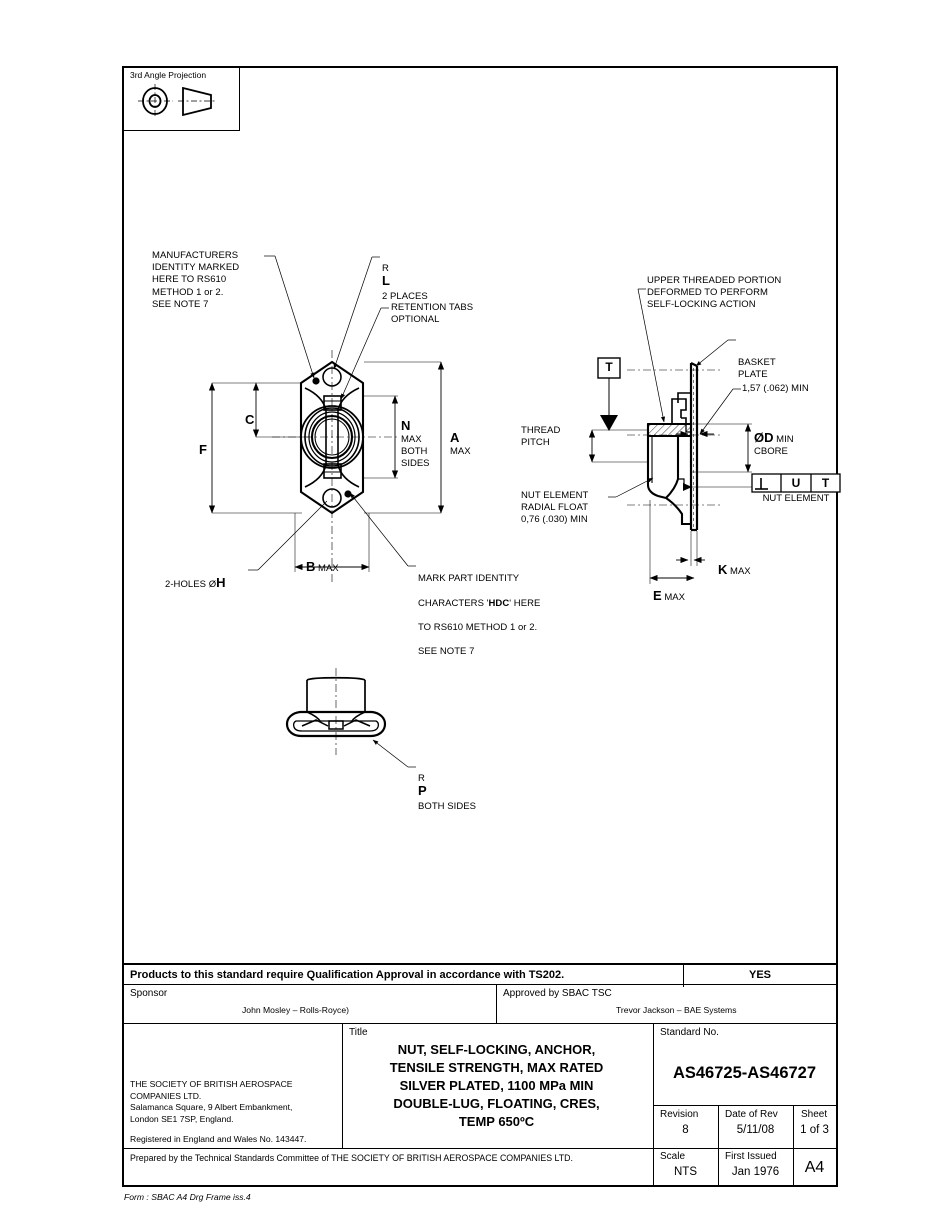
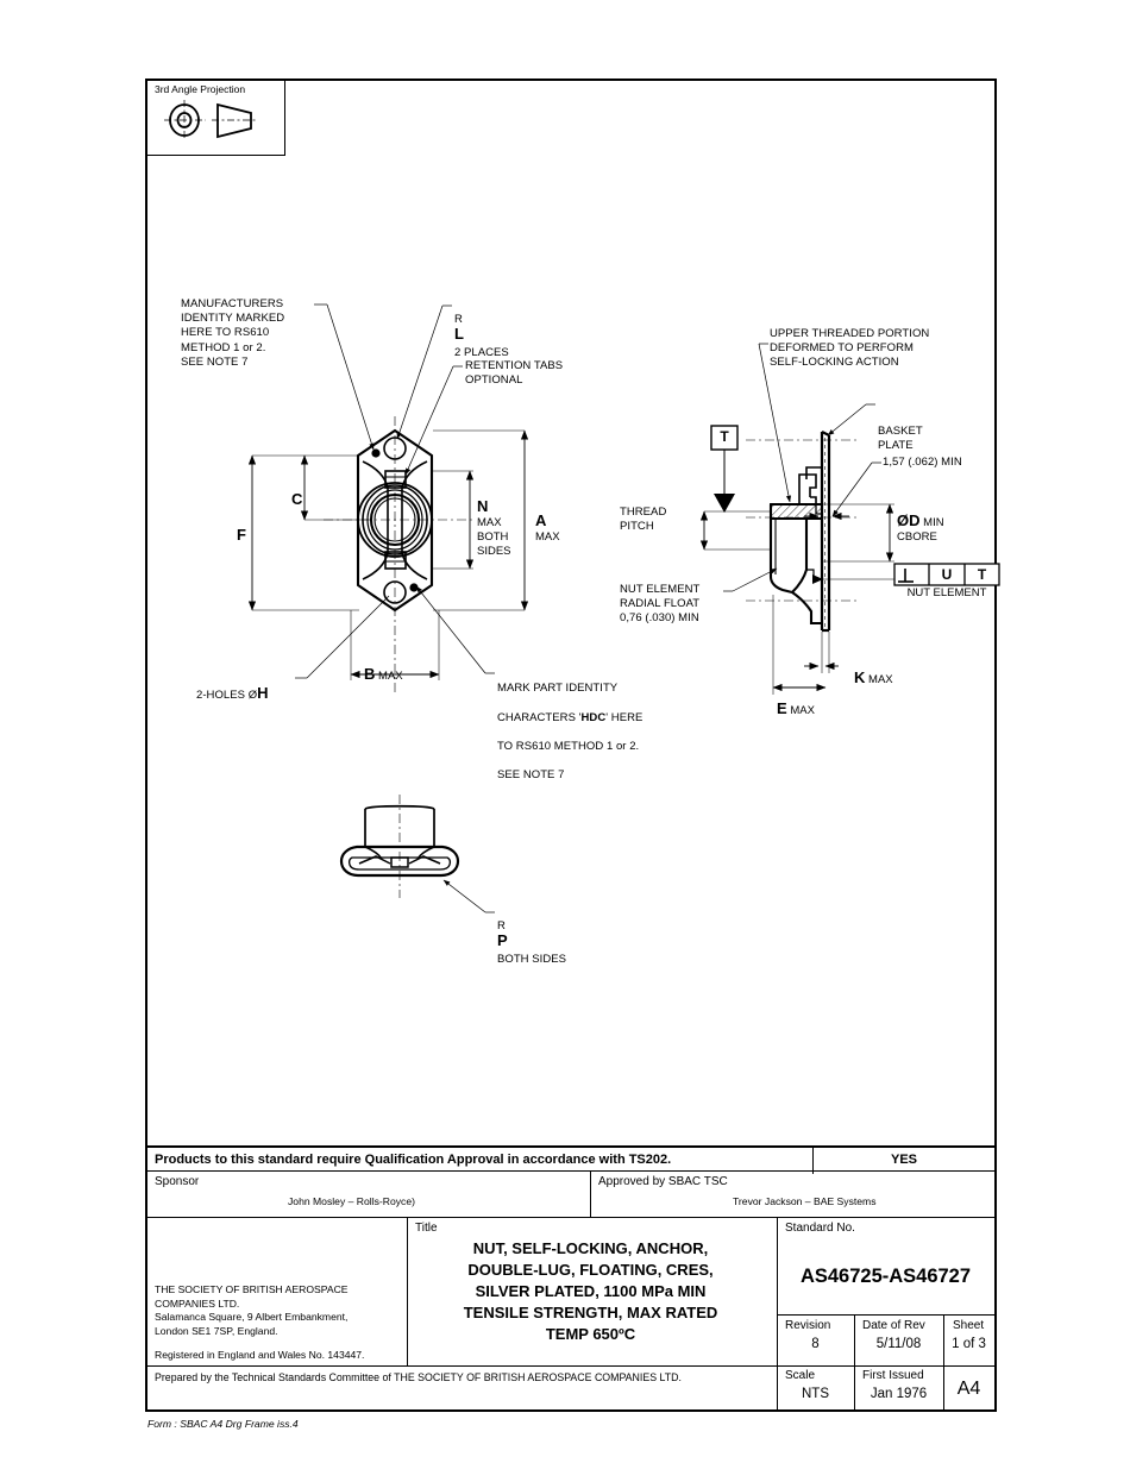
  3rd Angle Projection
  MANUFACTURERS
  IDENTITY MARKED
  HERE TO RS610
  METHOD 1 or 2.
  SEE NOTE 7
  R L
  2 PLACES
  RETENTION TABS
  OPTIONAL
  MARK PART IDENTITY
  CHARACTERS 'HDC' HERE
  TO RS610 METHOD 1 or 2.
  SEE NOTE 7
  2-HOLES ØH
  F
  C
  A
  MAX
  N
  MAX
  BOTH
  SIDES
  B MAX
  UPPER THREADED PORTION
  DEFORMED TO PERFORM
  SELF-LOCKING ACTION
  BASKET
  PLATE
  1,57 (.062) MIN
  THREAD
  PITCH
  NUT ELEMENT
  RADIAL FLOAT
  0,76 (.030) MIN
  ØD MIN
  CBORE
  K MAX
  E MAX
  T
  U
  T
  NUT ELEMENT
  R P
  BOTH SIDES
  Products to this standard require Qualification Approval in accordance with TS202.
  YES
  Sponsor
  John Mosley – Rolls-Royce)
  Approved by SBAC TSC
  Trevor Jackson – BAE Systems
  THE SOCIETY OF BRITISH AEROSPACE
  COMPANIES LTD.
  Salamanca Square, 9 Albert Embankment,
  London SE1 7SP, England.
  Registered in England and Wales No. 143447.
  Title
  NUT, SELF-LOCKING, ANCHOR,
- TENSILE STRENGTH, MAX RATED
+ DOUBLE-LUG, FLOATING, CRES,
  SILVER PLATED, 1100 MPa MIN
- DOUBLE-LUG, FLOATING, CRES,
+ TENSILE STRENGTH, MAX RATED
  TEMP 650ºC
  Standard No.
  AS46725-AS46727
  Revision
  8
  Date of Rev
  5/11/08
  Sheet
  1 of 3
  Prepared by the Technical Standards Committee of THE SOCIETY OF BRITISH AEROSPACE COMPANIES LTD.
  Scale
  NTS
  First Issued
  Jan 1976
  A4
  Form : SBAC A4 Drg Frame iss.4
